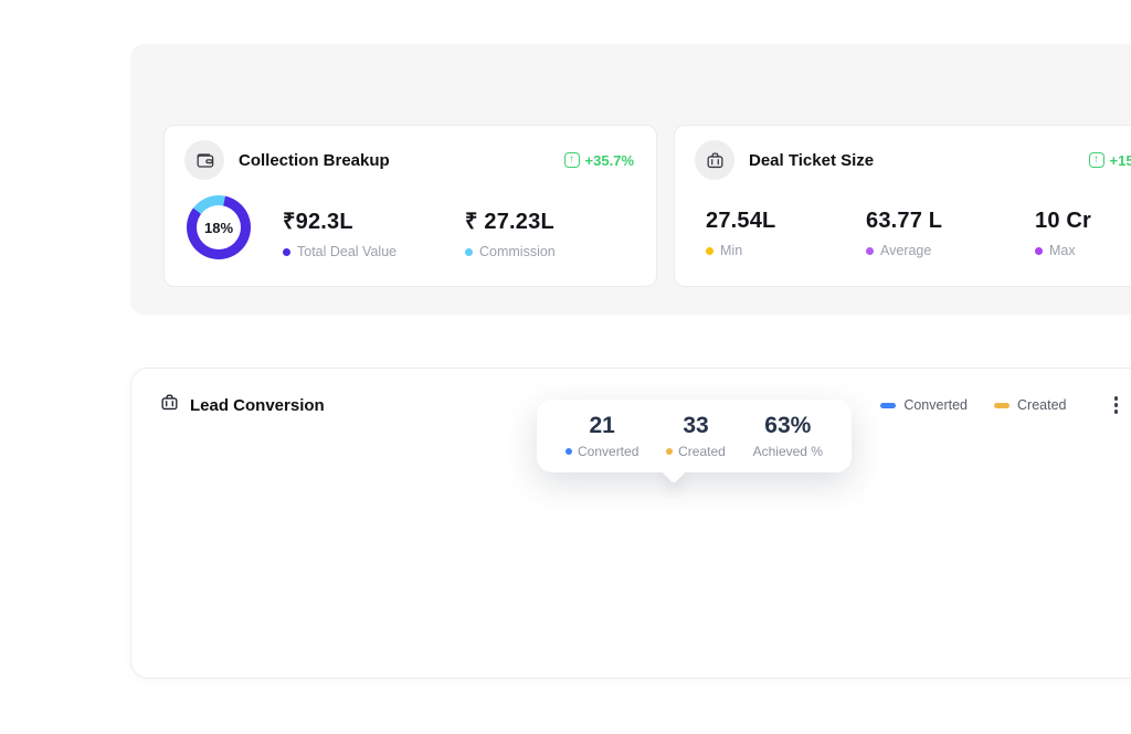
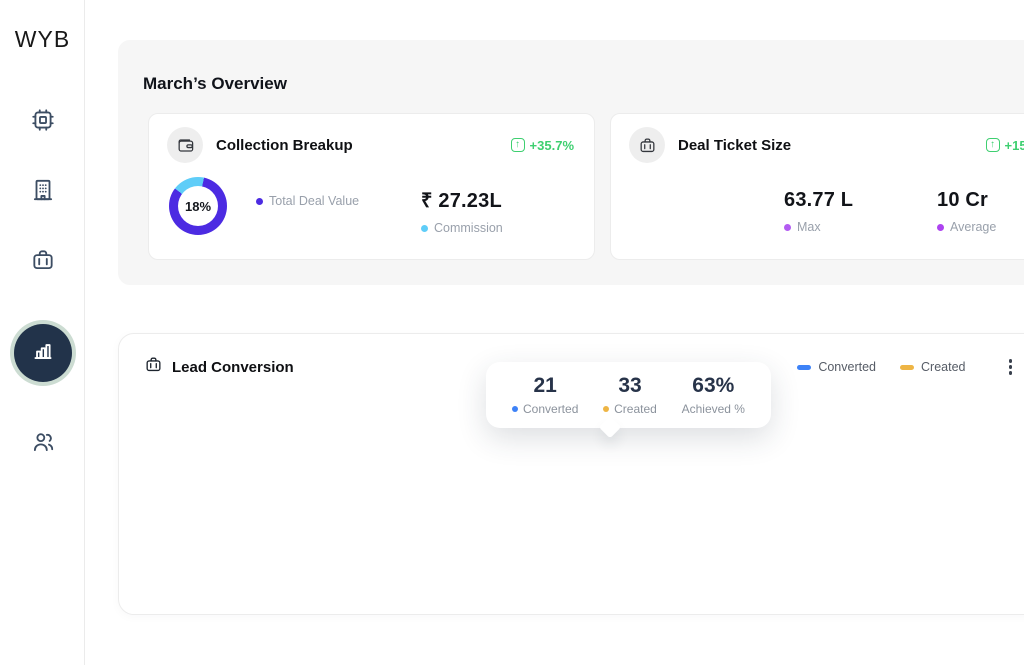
+ WYB
+ March’s Overview
  Collection Breakup
  ↑
  +35.7%
  18%
- ₹92.3L
  Total Deal Value
  ₹ 27.23L
  Commission
  Deal Ticket Size
  ↑
- 27.54L
- Min
  63.77 L
- Average
+ Max
  10 Cr
- Max
+ Average
  Lead Conversion
  Converted
  Created
  21
  Converted
  33
  Created
  63%
  Achieved %
